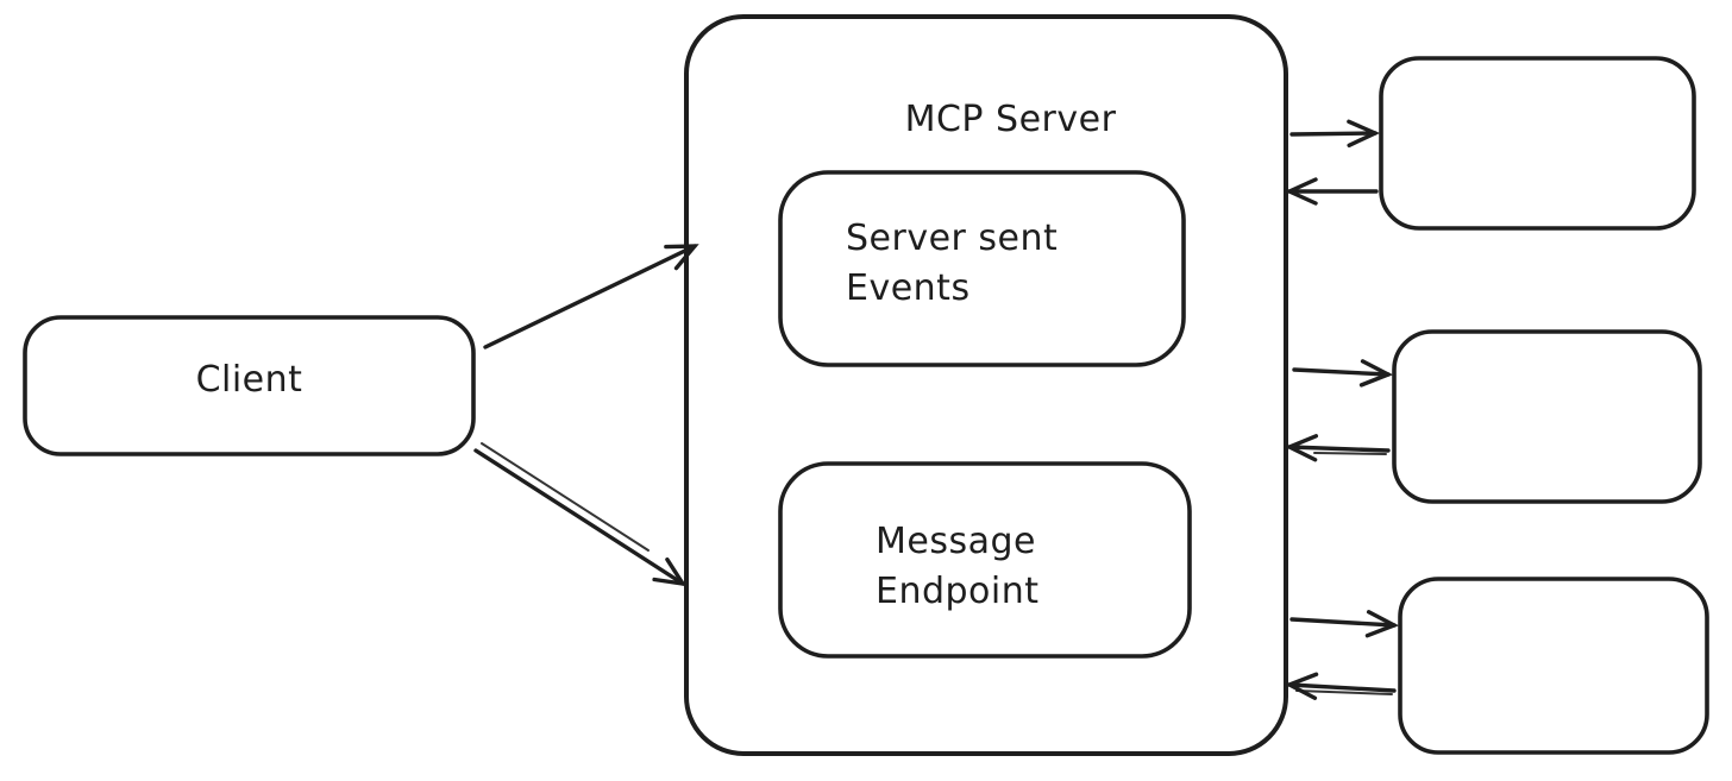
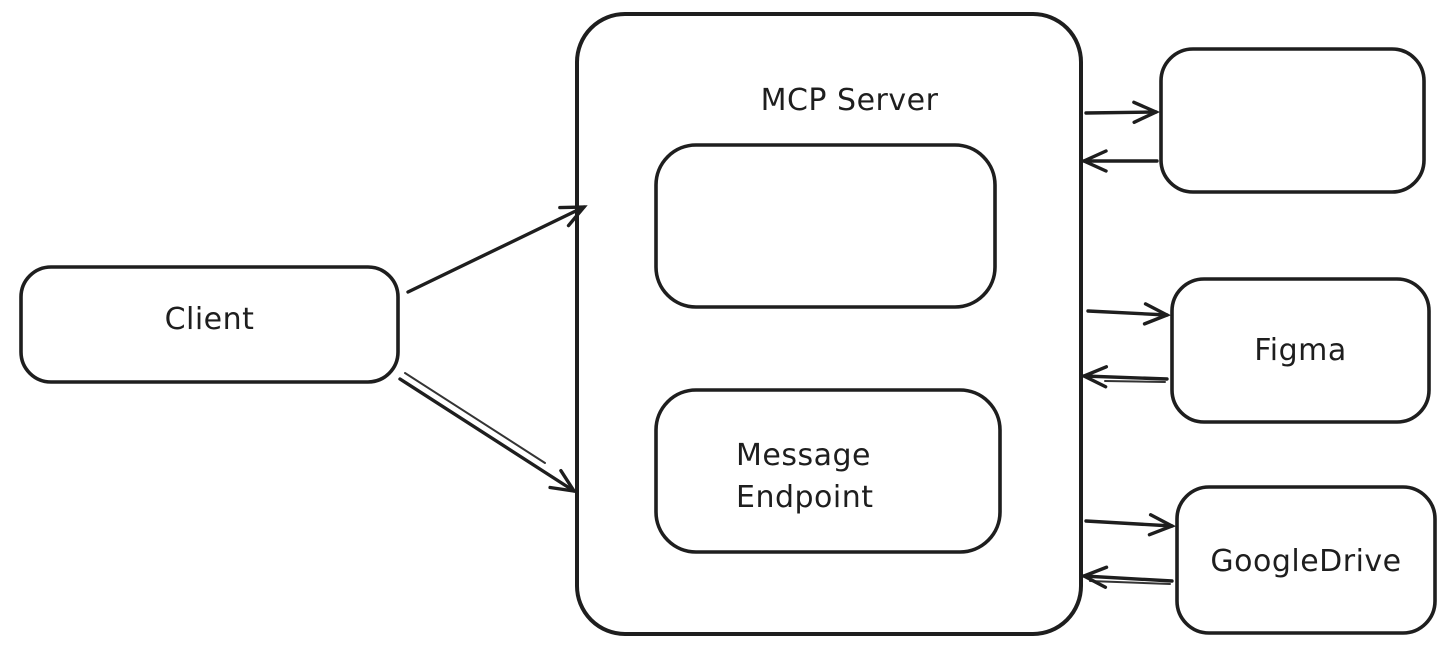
  Client
  MCP Server
- Server sent
- Events
  Message
  Endpoint
+ Figma
+ GoogleDrive
